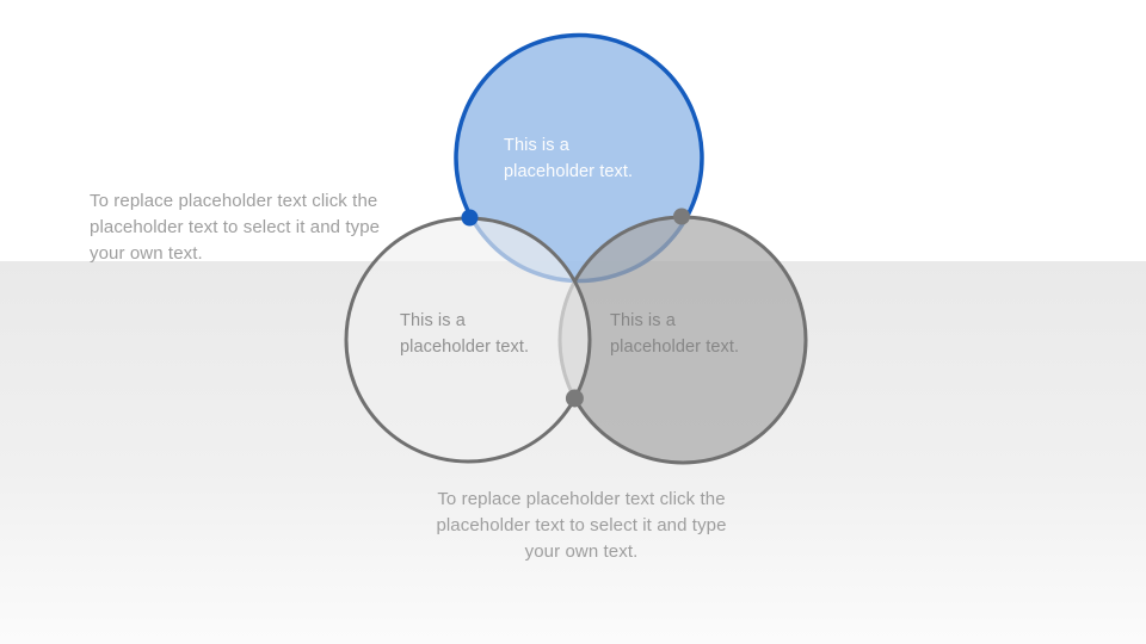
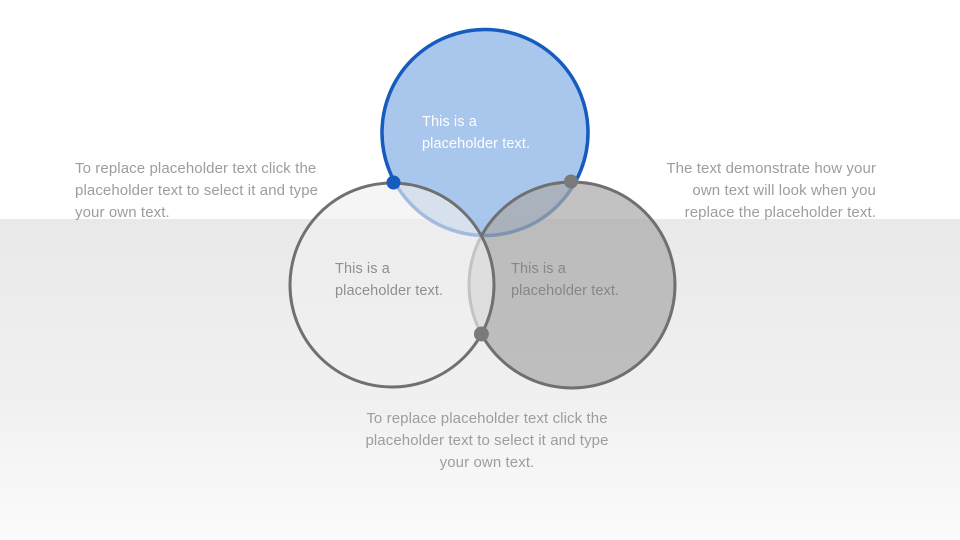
  This is a
  placeholder text.
  This is a
  placeholder text.
  This is a
  placeholder text.
  To replace placeholder text click the
  placeholder text to select it and type
  your own text.
+ The text demonstrate how your
+ own text will look when you
+ replace the placeholder text.
  To replace placeholder text click the
  placeholder text to select it and type
  your own text.
